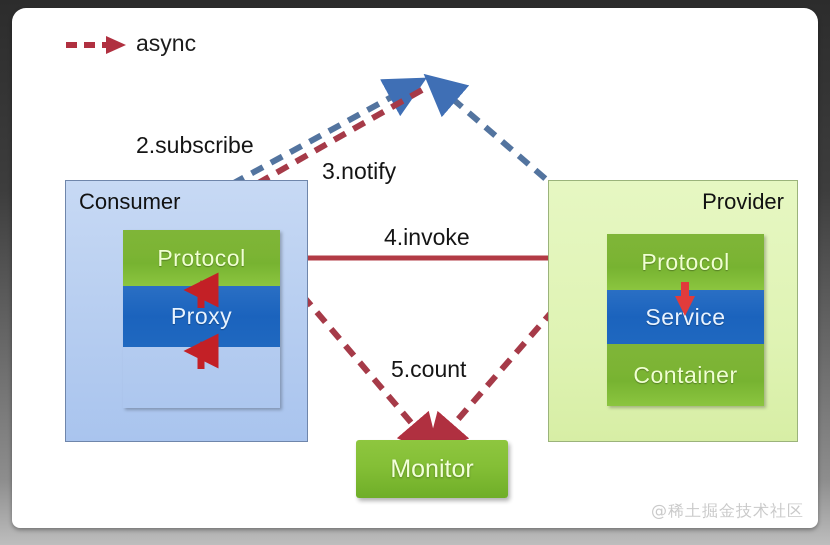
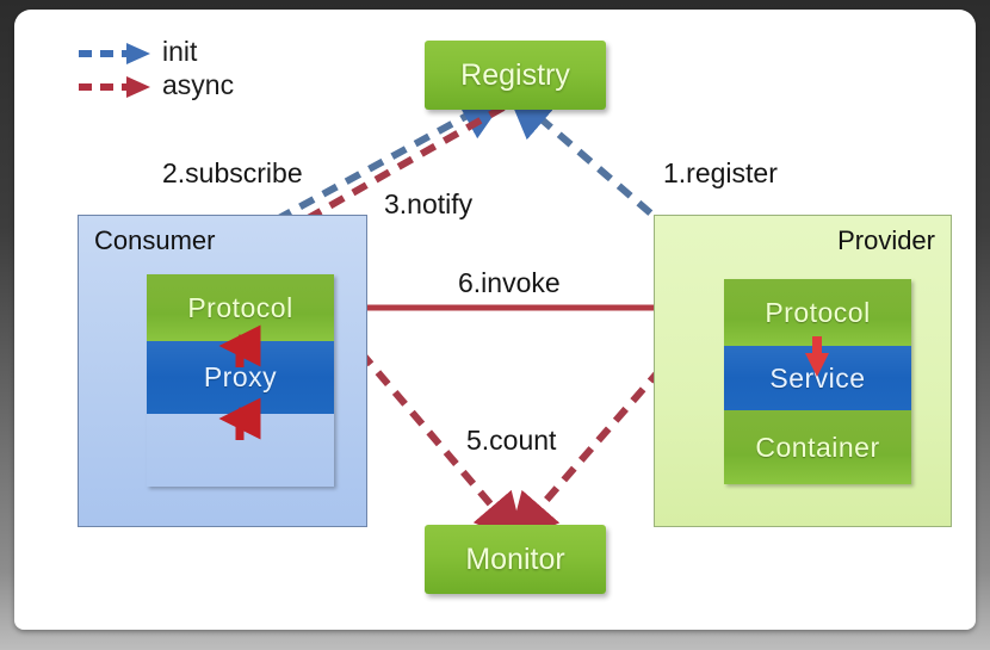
+ init
  async
+ Registry
  Monitor
  Consumer
  Protocol
  Proxy
  Provider
  Protocol
  Service
  Container
  2.subscribe
  3.notify
+ 1.register
- 4.invoke
+ 6.invoke
  5.count
- @稀土掘金技术社区
